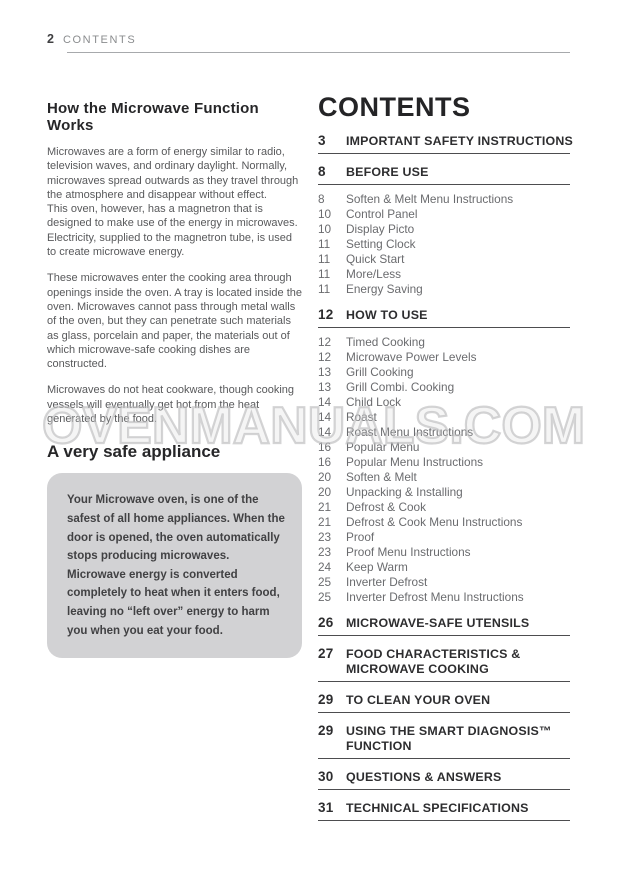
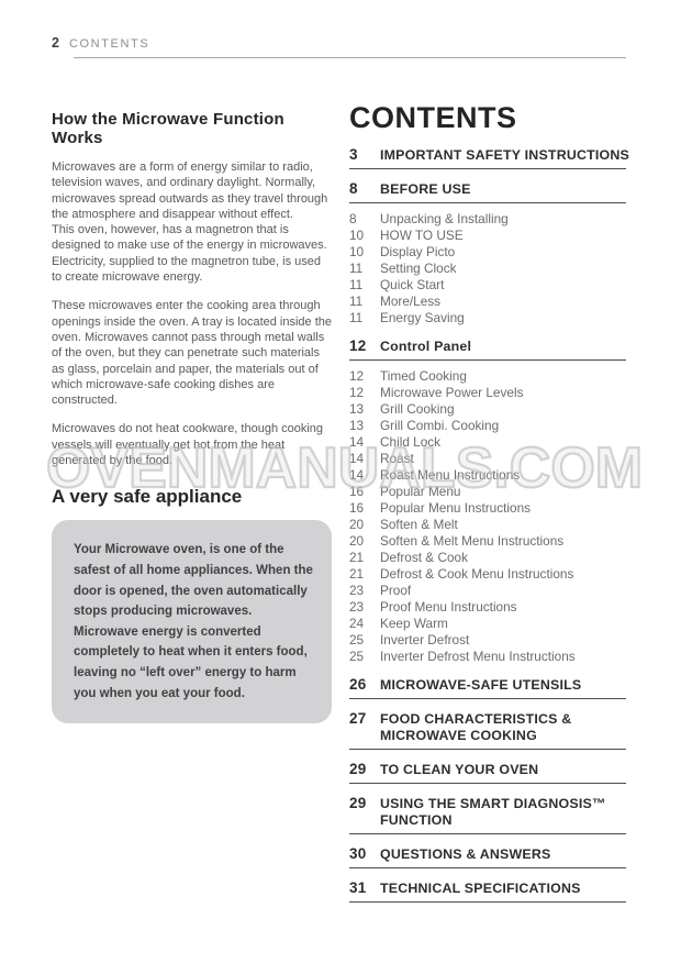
  2 CONTENTS
  OVENMANUALS.COM
  How the Microwave Function Works
  Microwaves are a form of energy similar to radio, television waves, and ordinary daylight. Normally, microwaves spread outwards as they travel through the atmosphere and disappear without effect.
  This oven, however, has a magnetron that is designed to make use of the energy in microwaves. Electricity, supplied to the magnetron tube, is used to create microwave energy.
  These microwaves enter the cooking area through openings inside the oven. A tray is located inside the oven. Microwaves cannot pass through metal walls of the oven, but they can penetrate such materials as glass, porcelain and paper, the materials out of which microwave-safe cooking dishes are constructed.
  Microwaves do not heat cookware, though cooking vessels will eventually get hot from the heat generated by the food.
  A very safe appliance
  Your Microwave oven, is one of the safest of all home appliances. When the door is opened, the oven automatically stops producing microwaves. Microwave energy is converted completely to heat when it enters food, leaving no “left over” energy to harm you when you eat your food.
  CONTENTS
  3
  IMPORTANT SAFETY INSTRUCTIONS
  8
  BEFORE USE
  8
- Soften & Melt Menu Instructions
+ Unpacking & Installing
  10
- Control Panel
+ HOW TO USE
  10
  Display Picto
  11
  Setting Clock
  11
  Quick Start
  11
  More/Less
  11
  Energy Saving
  12
- HOW TO USE
+ Control Panel
  12
  Timed Cooking
  12
  Microwave Power Levels
  13
  Grill Cooking
  13
  Grill Combi. Cooking
  14
  Child Lock
  14
  Roast
  14
  Roast Menu Instructions
  16
  Popular Menu
  16
  Popular Menu Instructions
  20
  Soften & Melt
  20
- Unpacking & Installing
+ Soften & Melt Menu Instructions
  21
  Defrost & Cook
  21
  Defrost & Cook Menu Instructions
  23
  Proof
  23
  Proof Menu Instructions
  24
  Keep Warm
  25
  Inverter Defrost
  25
  Inverter Defrost Menu Instructions
  26
  MICROWAVE-SAFE UTENSILS
  27
  FOOD CHARACTERISTICS &
  MICROWAVE COOKING
  29
  TO CLEAN YOUR OVEN
  29
  USING THE SMART DIAGNOSIS™
  FUNCTION
  30
  QUESTIONS & ANSWERS
  31
  TECHNICAL SPECIFICATIONS
